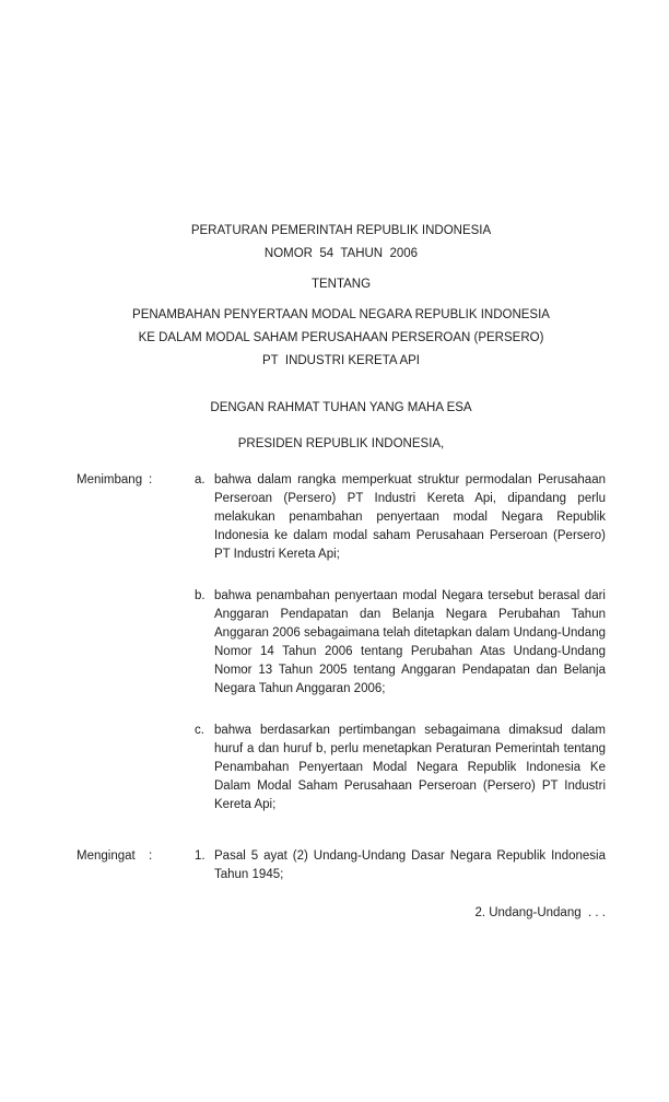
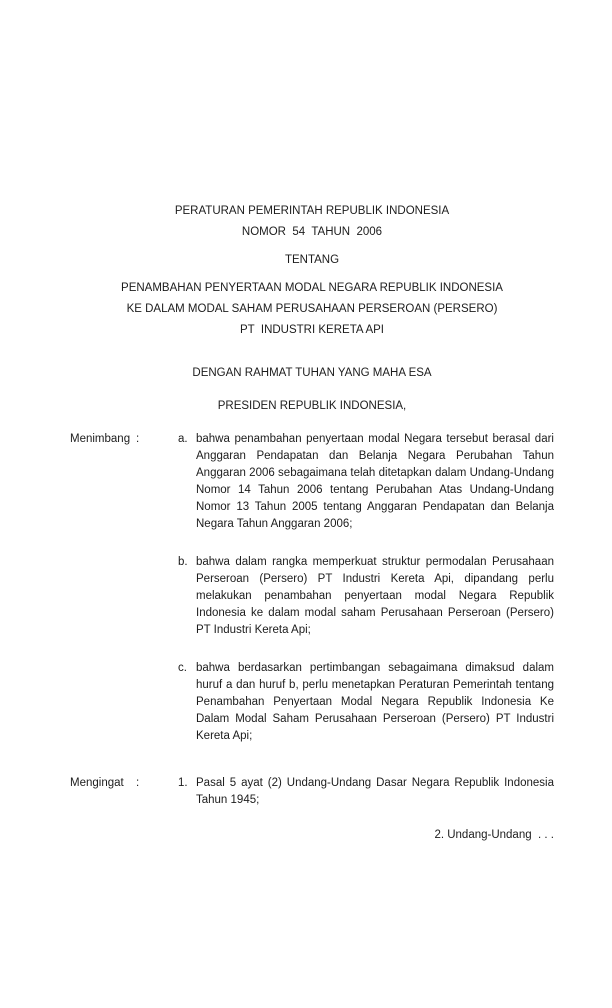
  PERATURAN PEMERINTAH REPUBLIK INDONESIA
  NOMOR 54 TAHUN 2006
  TENTANG
  PENAMBAHAN PENYERTAAN MODAL NEGARA REPUBLIK INDONESIA
  KE DALAM MODAL SAHAM PERUSAHAAN PERSEROAN (PERSERO)
  PT INDUSTRI KERETA API
  DENGAN RAHMAT TUHAN YANG MAHA ESA
  PRESIDEN REPUBLIK INDONESIA,
  Menimbang
  :
  a.
- bahwa dalam rangka memperkuat struktur permodalan Perusahaan Perseroan (Persero) PT Industri Kereta Api, dipandang perlu melakukan penambahan penyertaan modal Negara Republik Indonesia ke dalam modal saham Perusahaan Perseroan (Persero) PT Industri Kereta Api;
+ bahwa penambahan penyertaan modal Negara tersebut berasal dari Anggaran Pendapatan dan Belanja Negara Perubahan Tahun Anggaran 2006 sebagaimana telah ditetapkan dalam Undang-Undang Nomor 14 Tahun 2006 tentang Perubahan Atas Undang-Undang Nomor 13 Tahun 2005 tentang Anggaran Pendapatan dan Belanja Negara Tahun Anggaran 2006;
  b.
- bahwa penambahan penyertaan modal Negara tersebut berasal dari Anggaran Pendapatan dan Belanja Negara Perubahan Tahun Anggaran 2006 sebagaimana telah ditetapkan dalam Undang-Undang Nomor 14 Tahun 2006 tentang Perubahan Atas Undang-Undang Nomor 13 Tahun 2005 tentang Anggaran Pendapatan dan Belanja Negara Tahun Anggaran 2006;
+ bahwa dalam rangka memperkuat struktur permodalan Perusahaan Perseroan (Persero) PT Industri Kereta Api, dipandang perlu melakukan penambahan penyertaan modal Negara Republik Indonesia ke dalam modal saham Perusahaan Perseroan (Persero) PT Industri Kereta Api;
  c.
  bahwa berdasarkan pertimbangan sebagaimana dimaksud dalam huruf a dan huruf b, perlu menetapkan Peraturan Pemerintah tentang Penambahan Penyertaan Modal Negara Republik Indonesia Ke Dalam Modal Saham Perusahaan Perseroan (Persero) PT Industri Kereta Api;
  Mengingat
  :
  1.
  Pasal 5 ayat (2) Undang-Undang Dasar Negara Republik Indonesia Tahun 1945;
  2. Undang-Undang . . .
